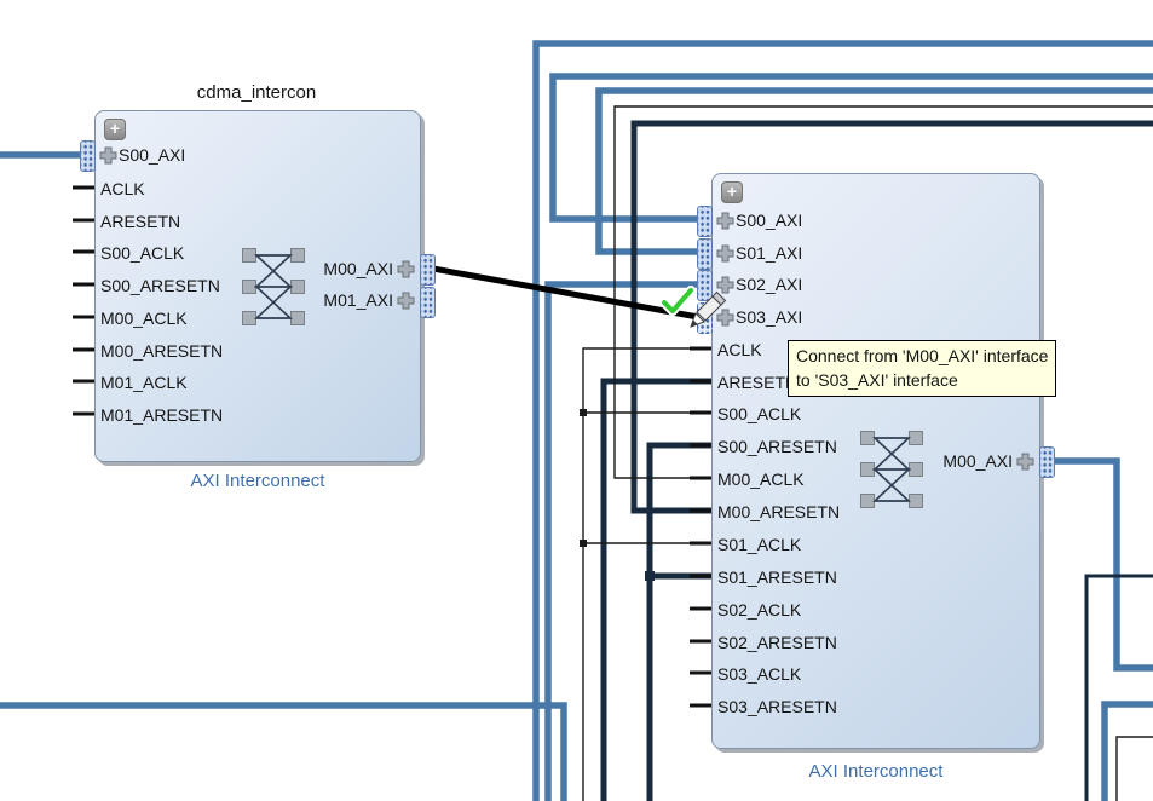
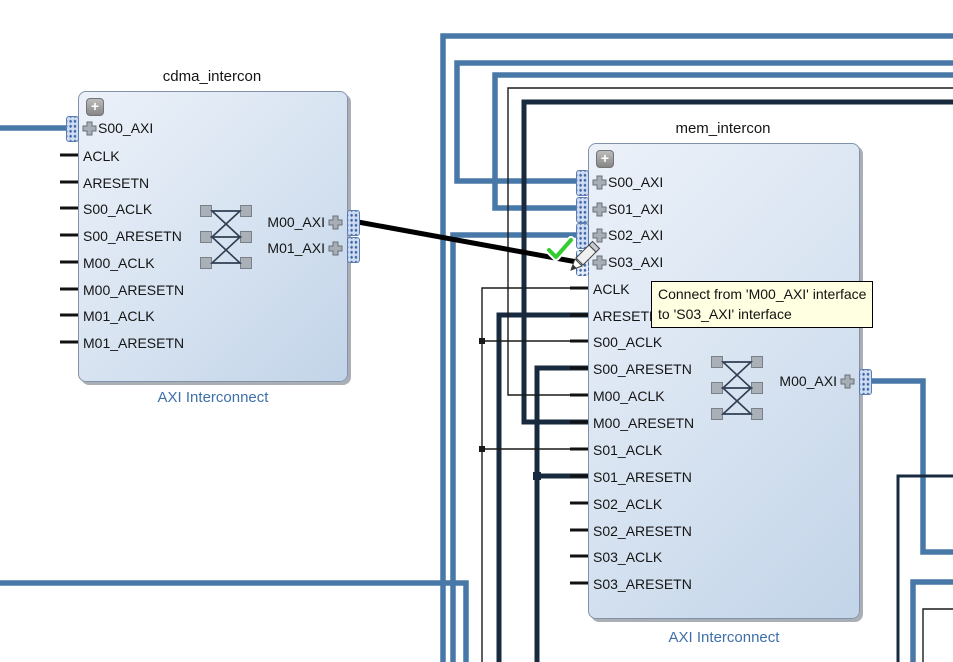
  cdma_intercon
  +
  S00_AXI
  ACLK
  ARESETN
  S00_ACLK
  S00_ARESETN
  M00_ACLK
  M00_ARESETN
  M01_ACLK
  M01_ARESETN
  M00_AXI
  M01_AXI
  AXI Interconnect
+ mem_intercon
  +
  S00_AXI
  S01_AXI
  S02_AXI
  S03_AXI
  ACLK
  ARESET
  S00_ACLK
  S00_ARESETN
  M00_ACLK
  M00_ARESETN
  S01_ACLK
  S01_ARESETN
  S02_ACLK
  S02_ARESETN
  S03_ACLK
  S03_ARESETN
  M00_AXI
  AXI Interconnect
  Connect from 'M00_AXI' interface
  to 'S03_AXI' interface
